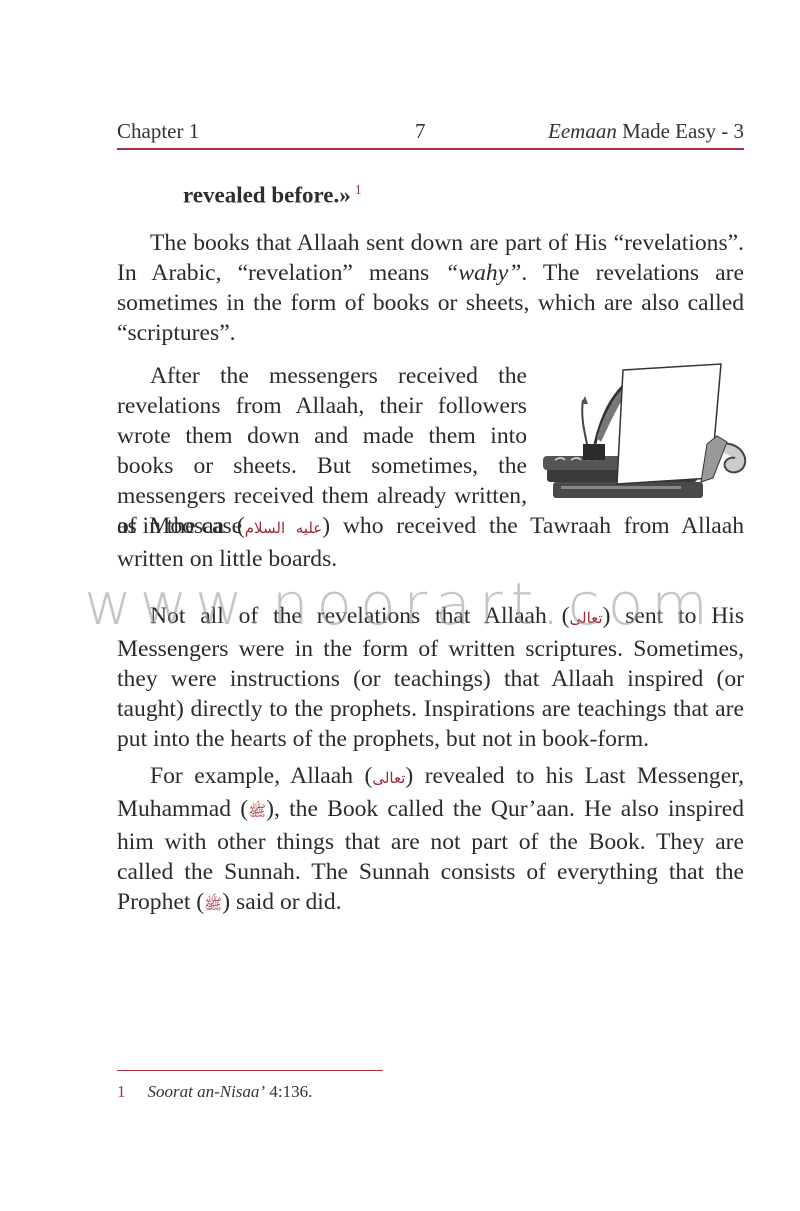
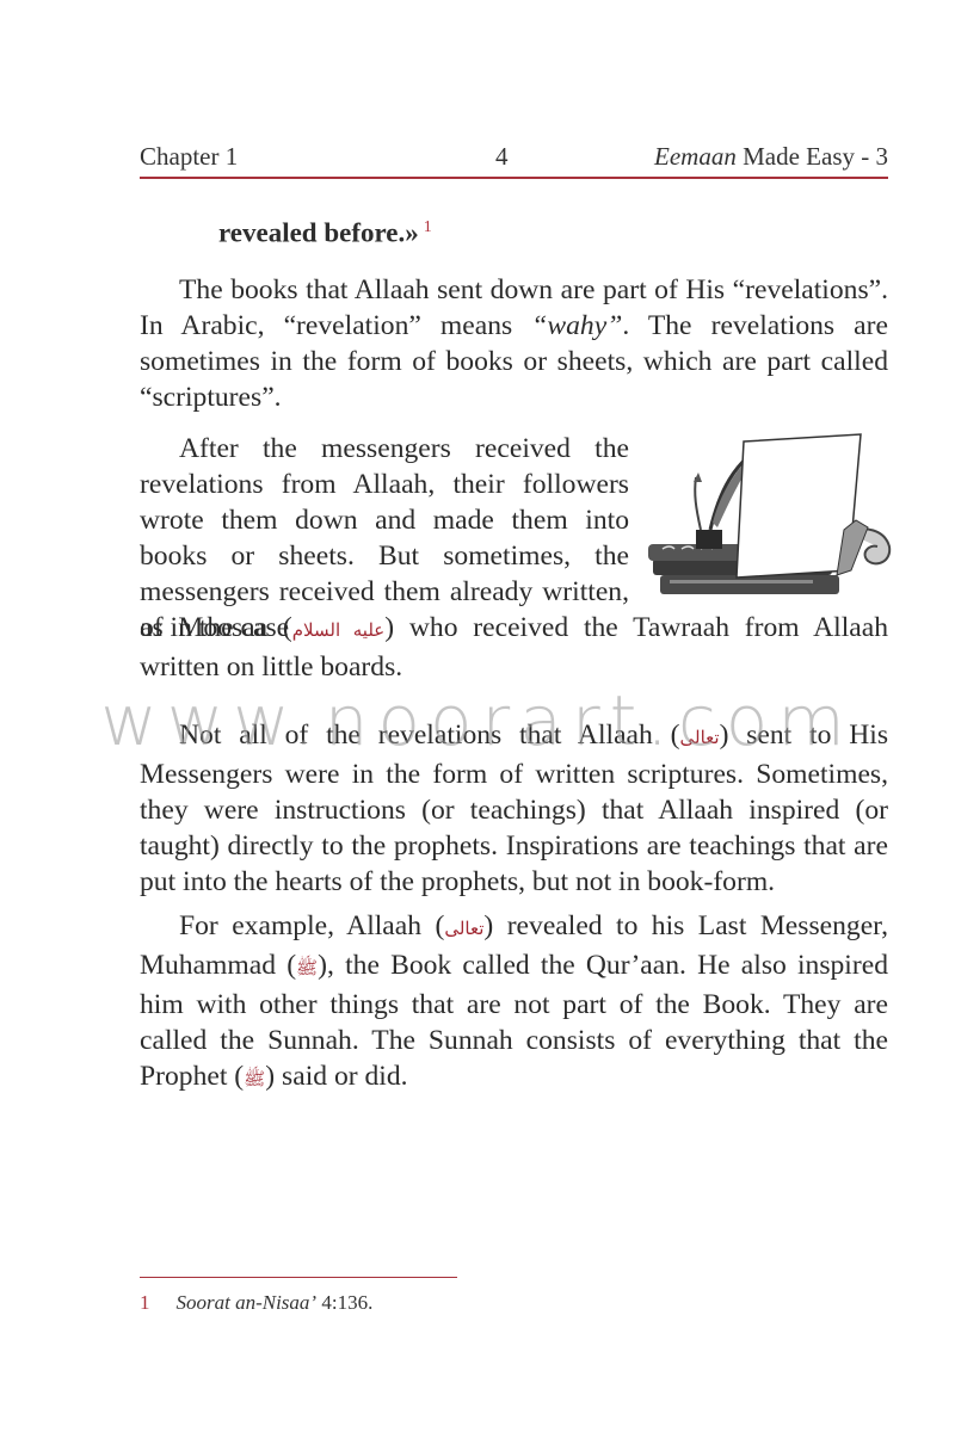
  Chapter 1
- 7
+ 4
  Eemaan Made Easy - 3
  revealed before.» 1
- The books that Allaah sent down are part of His “revelations”. In Arabic, “revelation” means “wahy”. The revelations are sometimes in the form of books or sheets, which are also called “scriptures”.
+ The books that Allaah sent down are part of His “revelations”. In Arabic, “revelation” means “wahy”. The revelations are sometimes in the form of books or sheets, which are part called “scriptures”.
  After the messengers received the revelations from Allaah, their followers wrote them down and made them into books or sheets. But sometimes, the messengers received them already written, as in the case
  of Moosaa ( عليه السلام ) who received the Tawraah from Allaah written on little boards.
  Not all of the revelations that Allaah ( تعالى ) sent to His Messengers were in the form of written scriptures. Sometimes, they were instructions (or teachings) that Allaah inspired (or taught) directly to the prophets. Inspirations are teachings that are put into the hearts of the prophets, but not in book-form.
  For example, Allaah ( تعالى ) revealed to his Last Messenger, Muhammad (ﷺ), the Book called the Qur’aan. He also inspired him with other things that are not part of the Book. They are called the Sunnah. The Sunnah consists of everything that the Prophet (ﷺ) said or did.
  1 Soorat an-Nisaa’ 4:136.
  www.noorart.com
